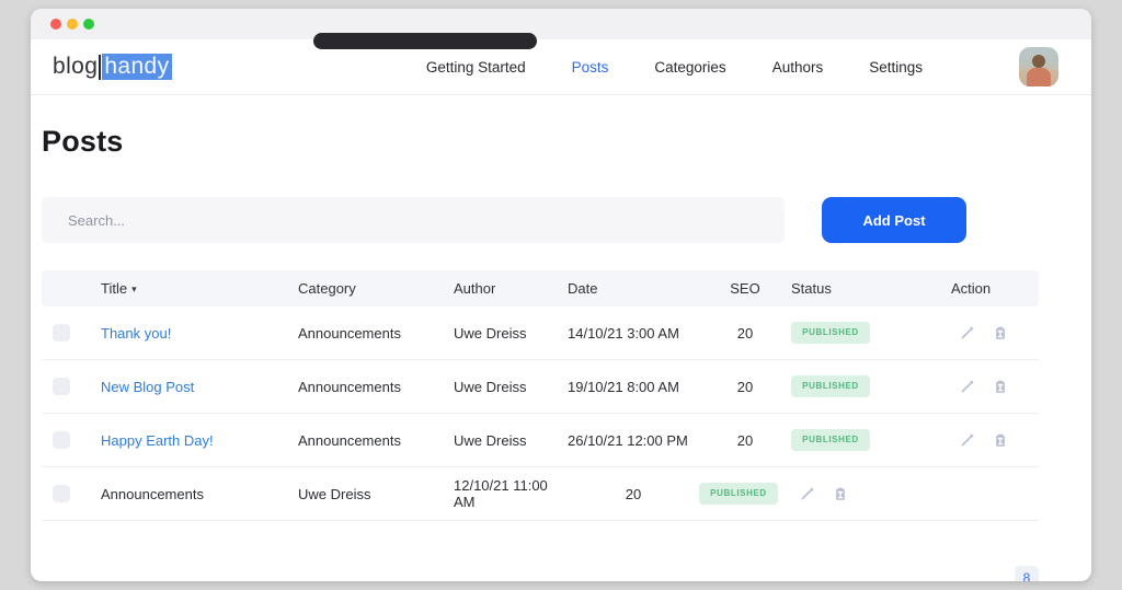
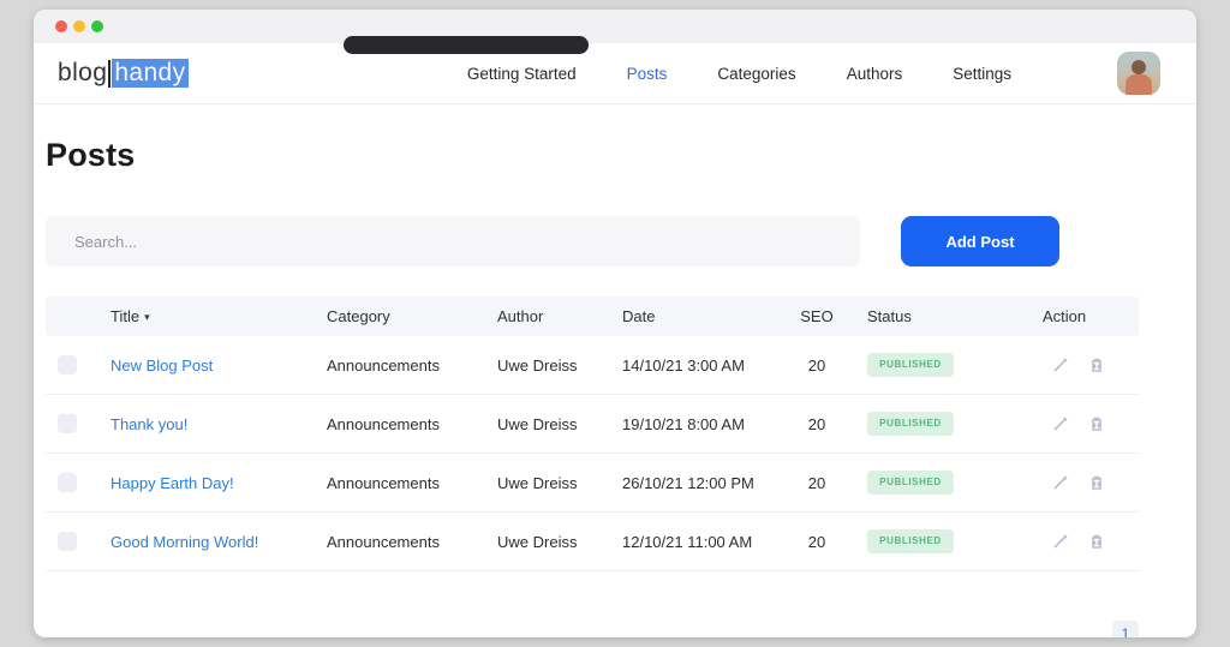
  blog
  handy
  Getting Started
  Posts
  Categories
  Authors
  Settings
  Posts
  Search...
  Add Post
  Title ▾
  Category
  Author
  Date
  SEO
  Status
  Action
- Thank you!
+ New Blog Post
  Announcements
  Uwe Dreiss
  14/10/21 3:00 AM
  20
  PUBLISHED
- New Blog Post
+ Thank you!
  Announcements
  Uwe Dreiss
  19/10/21 8:00 AM
  20
  PUBLISHED
  Happy Earth Day!
  Announcements
  Uwe Dreiss
  26/10/21 12:00 PM
  20
  PUBLISHED
+ Good Morning World!
  Announcements
  Uwe Dreiss
  12/10/21 11:00 AM
  20
  PUBLISHED
- 8
+ 1
